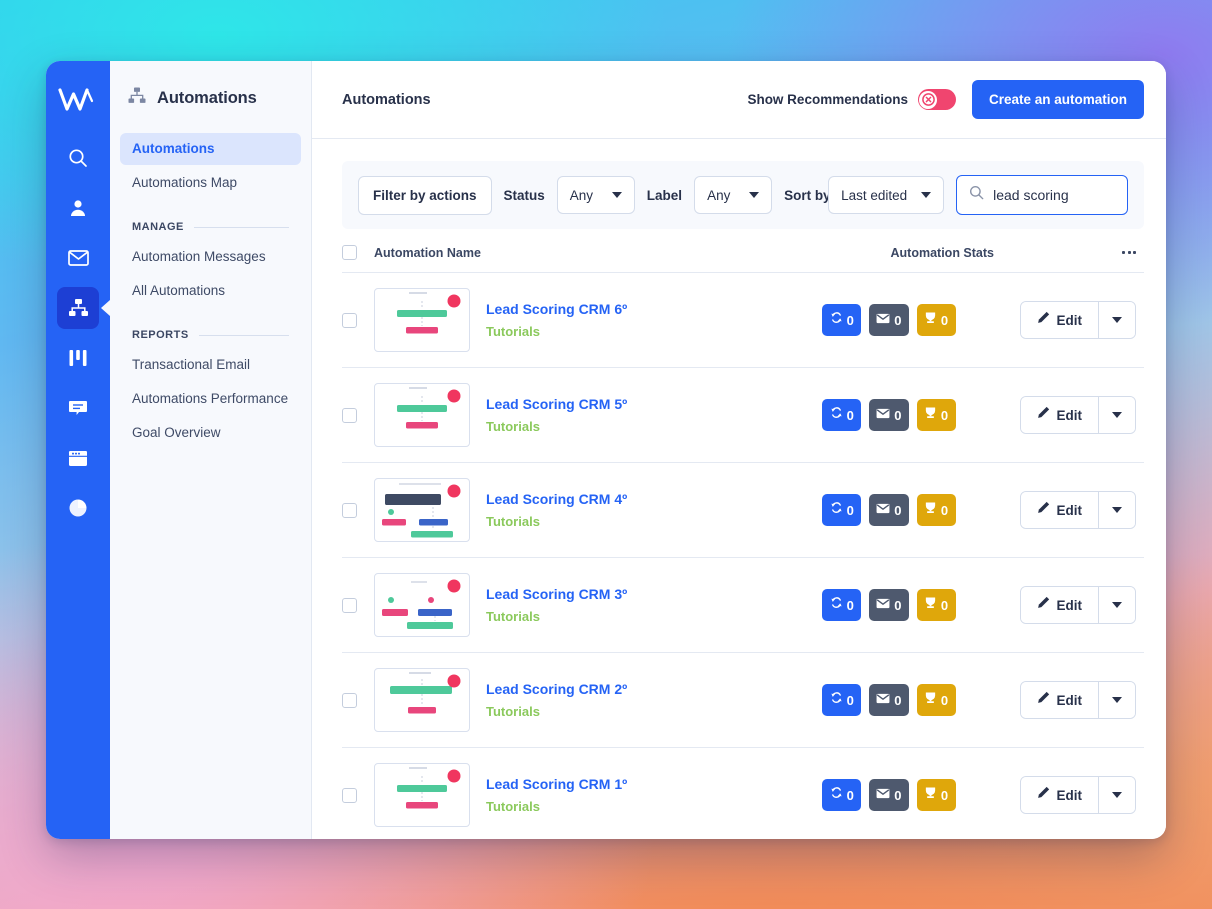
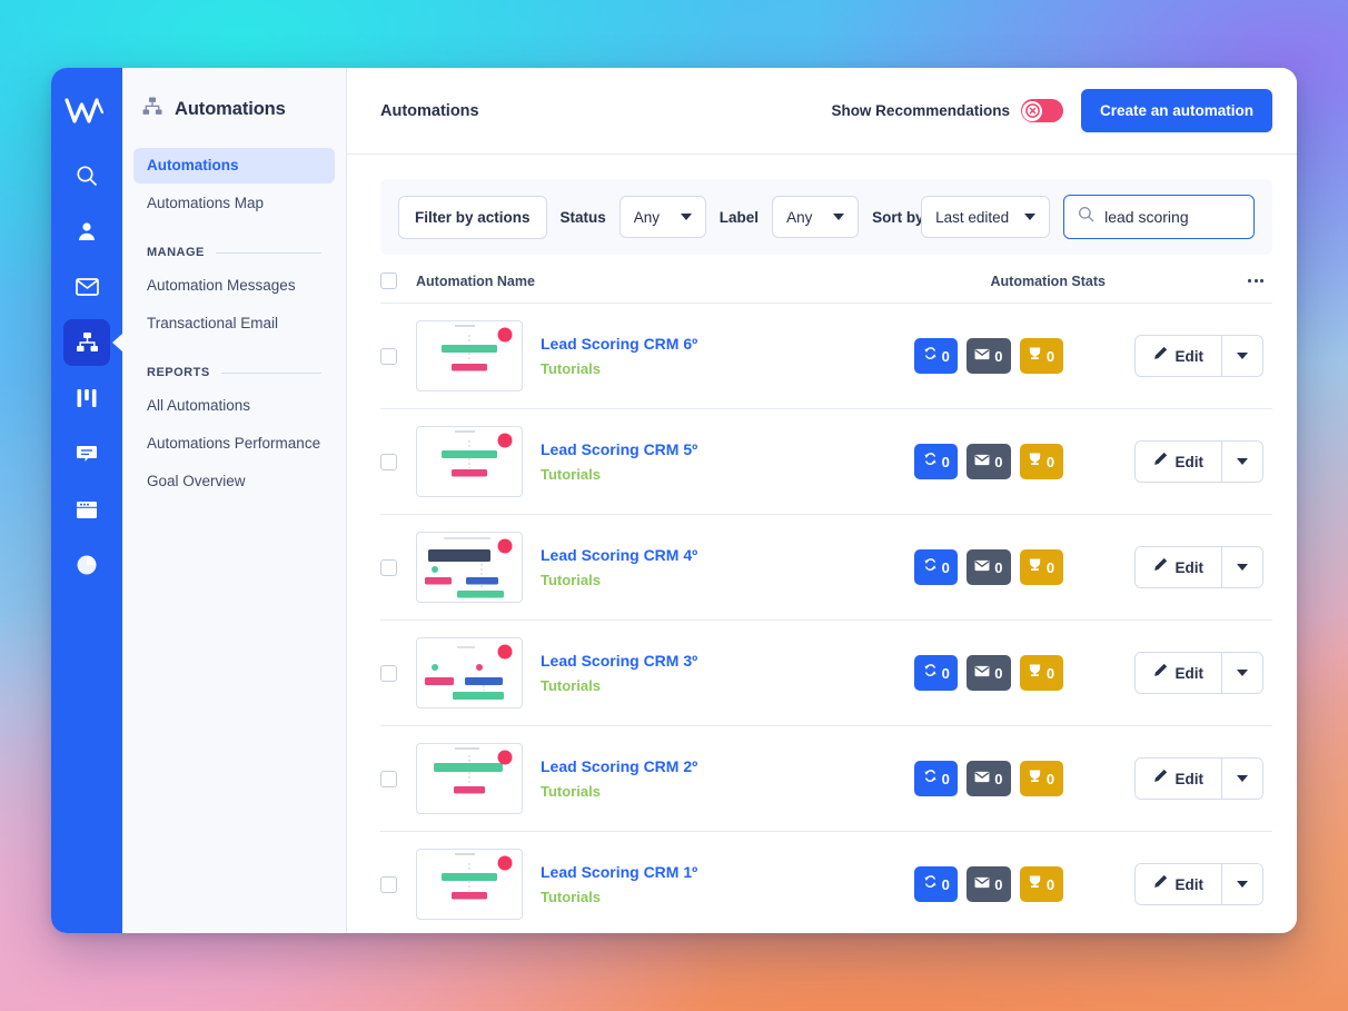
  Automations
  Automations
  Automations Map
  MANAGE
  Automation Messages
- All Automations
+ Transactional Email
  REPORTS
- Transactional Email
+ All Automations
  Automations Performance
  Goal Overview
  Automations
  Show Recommendations
  Create an automation
  Filter by actions
  Status
  Any
  Label
  Any
  Sort by
  Last edited
  lead scoring
  Automation Name
  Automation Stats
  Lead Scoring CRM 6º
  Tutorials
  0
  0
  0
  Edit
  Lead Scoring CRM 5º
  Tutorials
  0
  0
  0
  Edit
  Lead Scoring CRM 4º
  Tutorials
  0
  0
  0
  Edit
  Lead Scoring CRM 3º
  Tutorials
  0
  0
  0
  Edit
  Lead Scoring CRM 2º
  Tutorials
  0
  0
  0
  Edit
  Lead Scoring CRM 1º
  Tutorials
  0
  0
  0
  Edit
